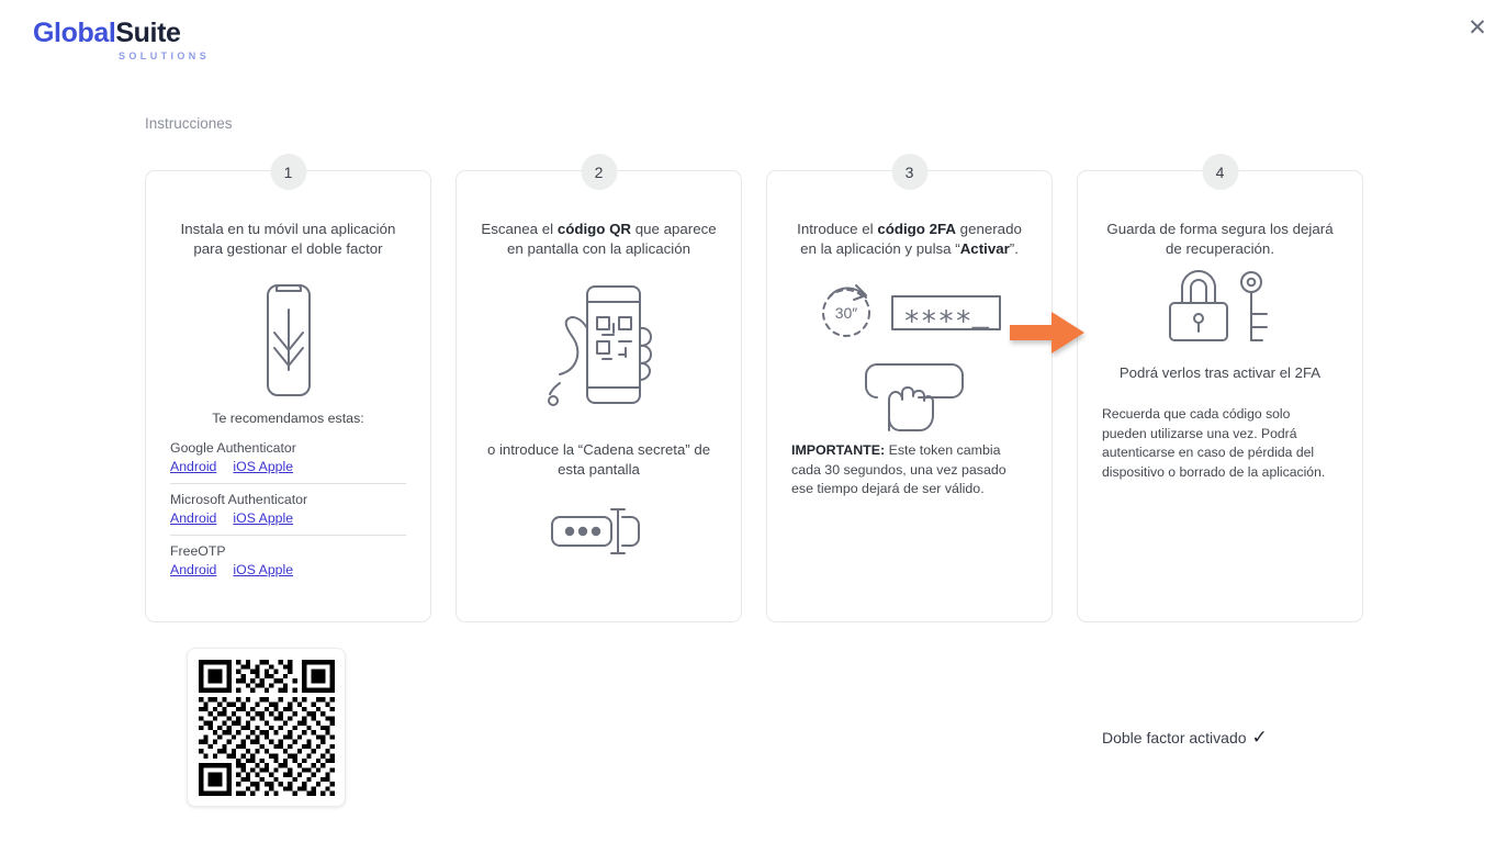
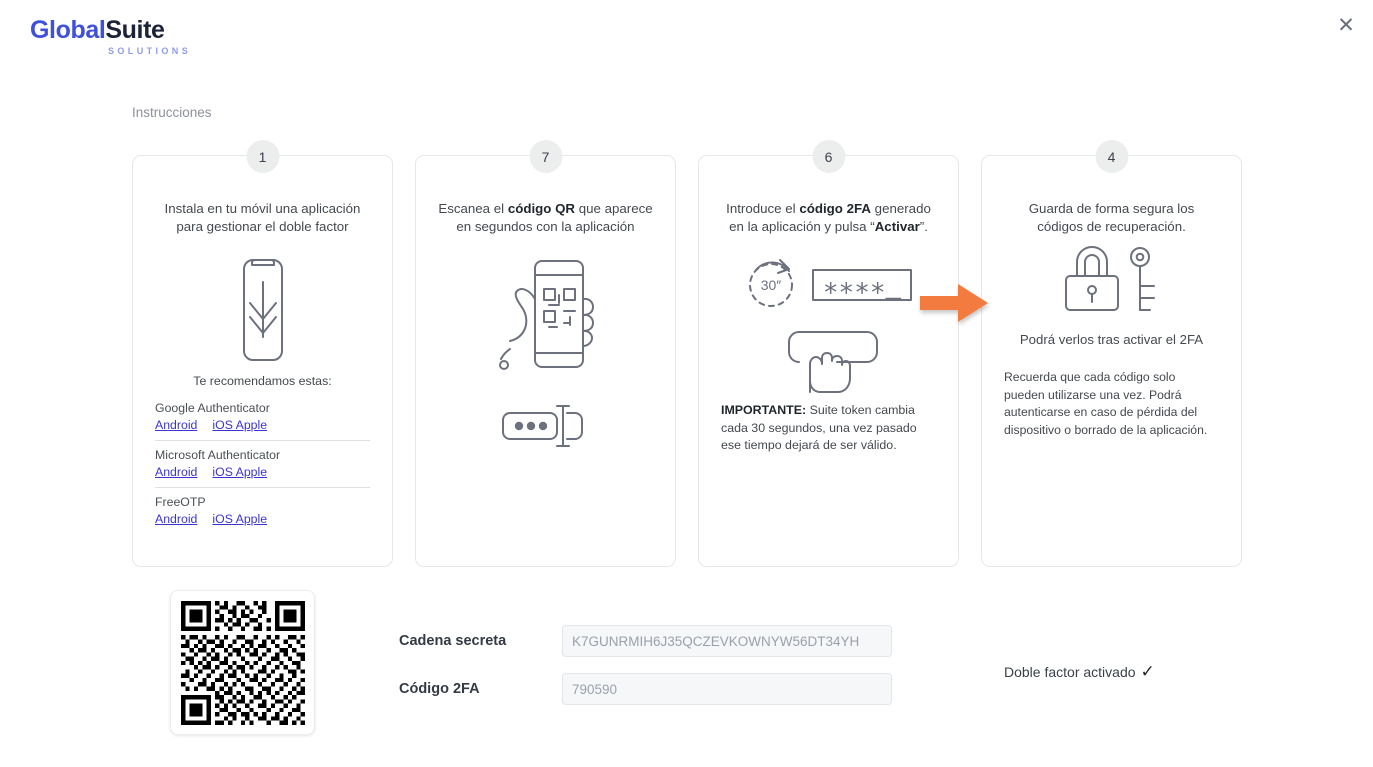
  GlobalSuite
  SOLUTIONS
  ✕
  Instrucciones
  1
  Instala en tu móvil una aplicación para gestionar el doble factor
  Te recomendamos estas:
  Google Authenticator
  Android iOS Apple
  Microsoft Authenticator
  Android iOS Apple
  FreeOTP
  Android iOS Apple
- 2
+ 7
- Escanea el código QR que aparece en pantalla con la aplicación
+ Escanea el código QR que aparece en segundos con la aplicación
- o introduce la “Cadena secreta” de esta pantalla
- 3
+ 6
  Introduce el código 2FA generado en la aplicación y pulsa “Activar”.
  30″
  ∗∗∗∗_
- IMPORTANTE: Este token cambia cada 30 segundos, una vez pasado ese tiempo dejará de ser válido.
+ IMPORTANTE: Suite token cambia cada 30 segundos, una vez pasado ese tiempo dejará de ser válido.
  4
- Guarda de forma segura los dejará de recuperación.
+ Guarda de forma segura los códigos de recuperación.
  Podrá verlos tras activar el 2FA
  Recuerda que cada código solo pueden utilizarse una vez. Podrá autenticarse en caso de pérdida del dispositivo o borrado de la aplicación.
+ Cadena secreta
+ K7GUNRMIH6J35QCZEVKOWNYW56DT34YH
+ Código 2FA
+ 790590
  Doble factor activado
  ✓
